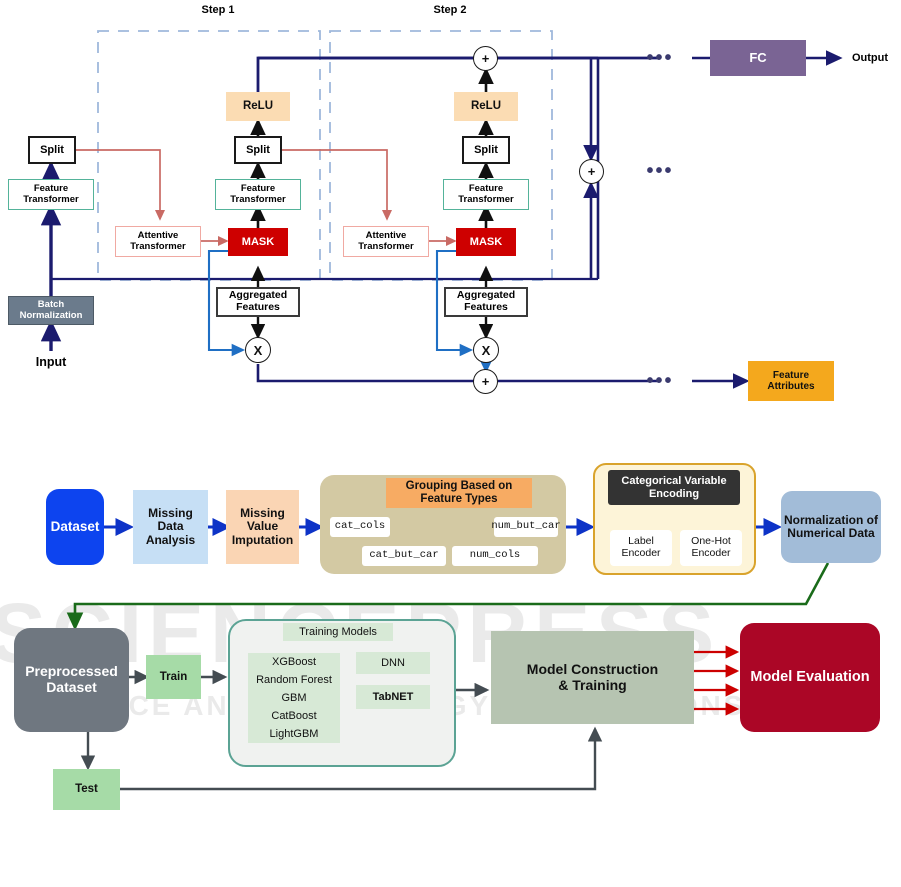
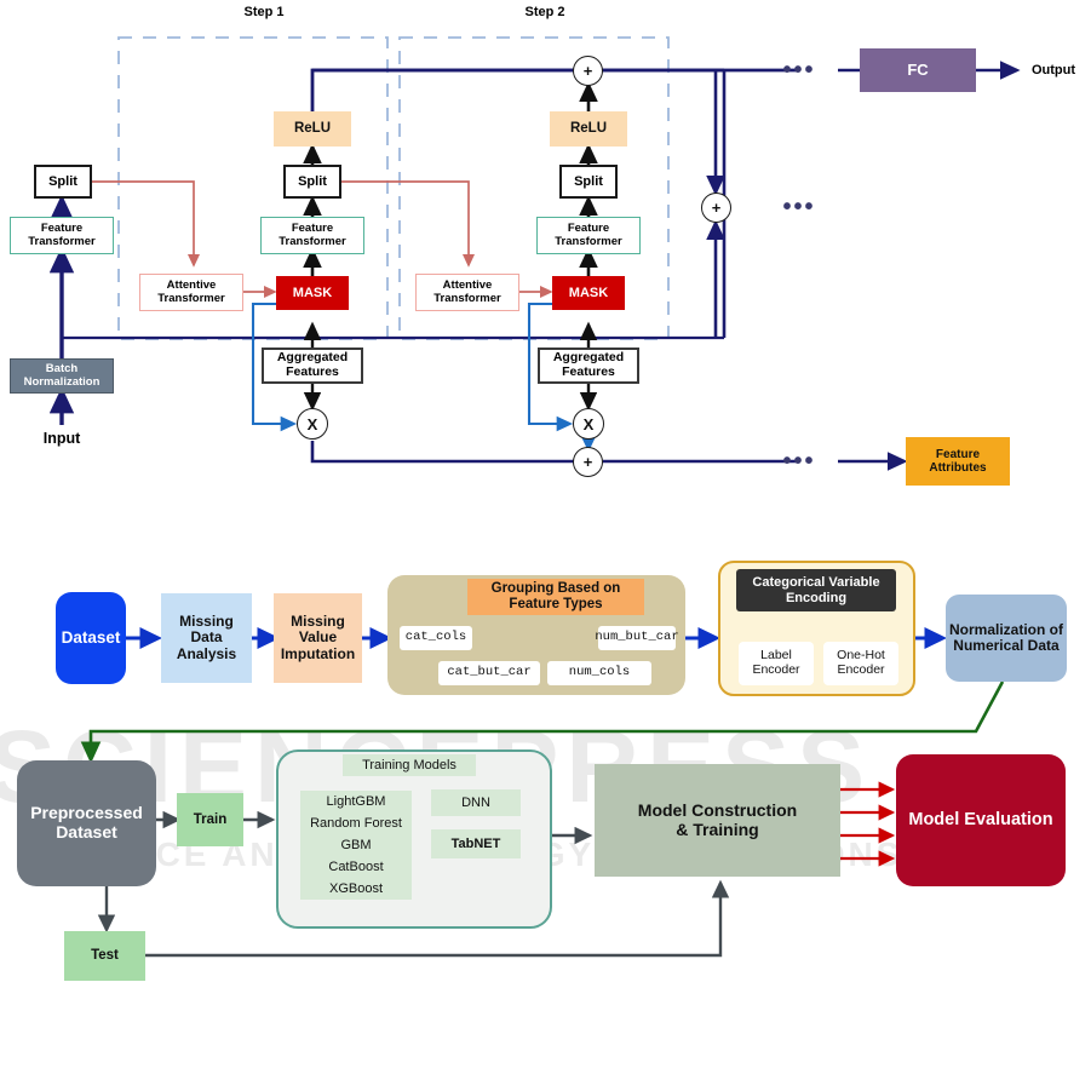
  Step 1
  Step 2
  Split
  Feature
  Transformer
  Batch
  Normalization
  Input
  ReLU
  Split
  Feature
  Transformer
  Attentive
  Transformer
  MASK
  Aggregated
  Features
  X
  ReLU
  Split
  Feature
  Transformer
  Attentive
  Transformer
  MASK
  Aggregated
  Features
  X
  +
  +
  +
  •••
  •••
  •••
  FC
  Output
  Feature
  Attributes
  Dataset
  Missing
  Data
  Analysis
  Missing
  Value
  Imputation
  Grouping Based on
  Feature Types
  cat_cols
  num_but_car
  cat_but_car
  num_cols
  Categorical Variable
  Encoding
  Label
  Encoder
  One-Hot
  Encoder
  Normalization of
  Numerical Data
  Preprocessed
  Dataset
  Train
  Test
  Training Models
- XGBoost
+ LightGBM
  Random Forest
  GBM
  CatBoost
- LightGBM
+ XGBoost
  DNN
  TabNET
  Model Construction
  & Training
  Model Evaluation
